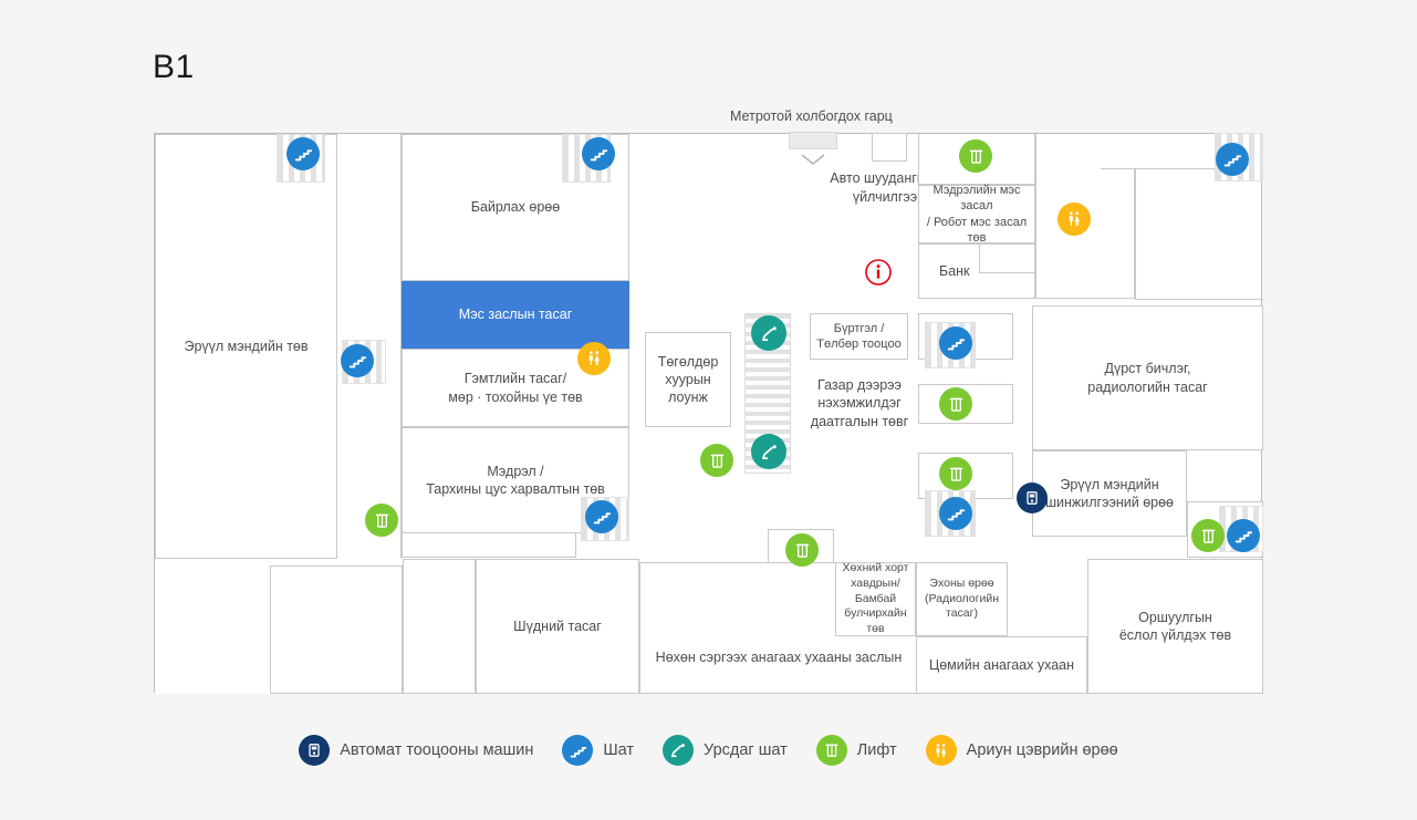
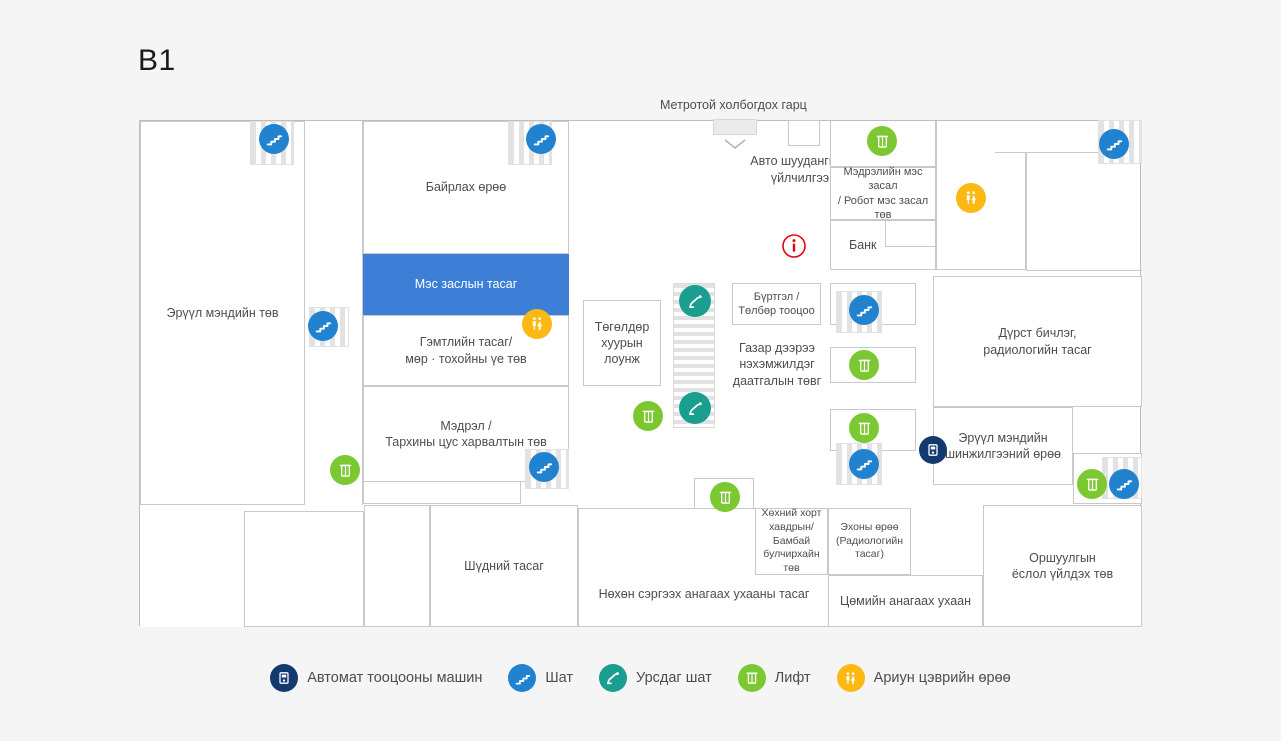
  B1
  Метротой холбогдох гарц
  Эрүүл мэндийн төв
  Байрлах өрөө
  Мэс заслын тасаг
  Гэмтлийн тасаг/
  мөр · тохойны үе төв
  Мэдрэл /
  Тархины цус харвалтын төв
  Төгөлдөр
  хуурын
  лоунж
  Авто шууданг
  үйлчилгээ
  Мэдрэлийн мэс засал
  / Робот мэс засал төв
  Банк
  Бүртгэл /
  Төлбөр тооцоо
  Газар дээрээ
  нэхэмжилдэг
  даатгалын төвг
  Дүрст бичлэг,
  радиологийн тасаг
  Эрүүл мэндийн
  шинжилгээний өрөө
  Шүдний тасаг
- Нөхөн сэргээх анагаах ухааны заслын
+ Нөхөн сэргээх анагаах ухааны тасаг
  Хөхний хорт
  хавдрын/
  Бамбай
  булчирхайн
  төв
  Эхоны өрөө
  (Радиологийн
  тасаг)
  Цөмийн анагаах ухаан
  Оршуулгын
  ёслол үйлдэх төв
  Автомат тооцооны машин
  Шат
  Урсдаг шат
  Лифт
  Ариун цэврийн өрөө
